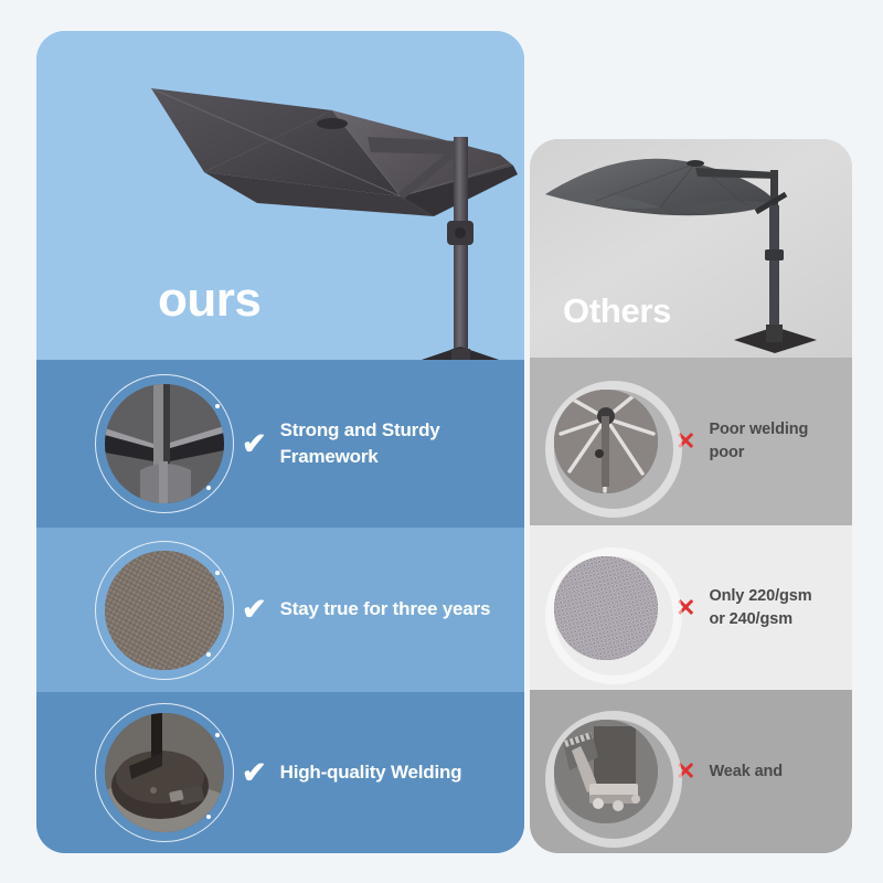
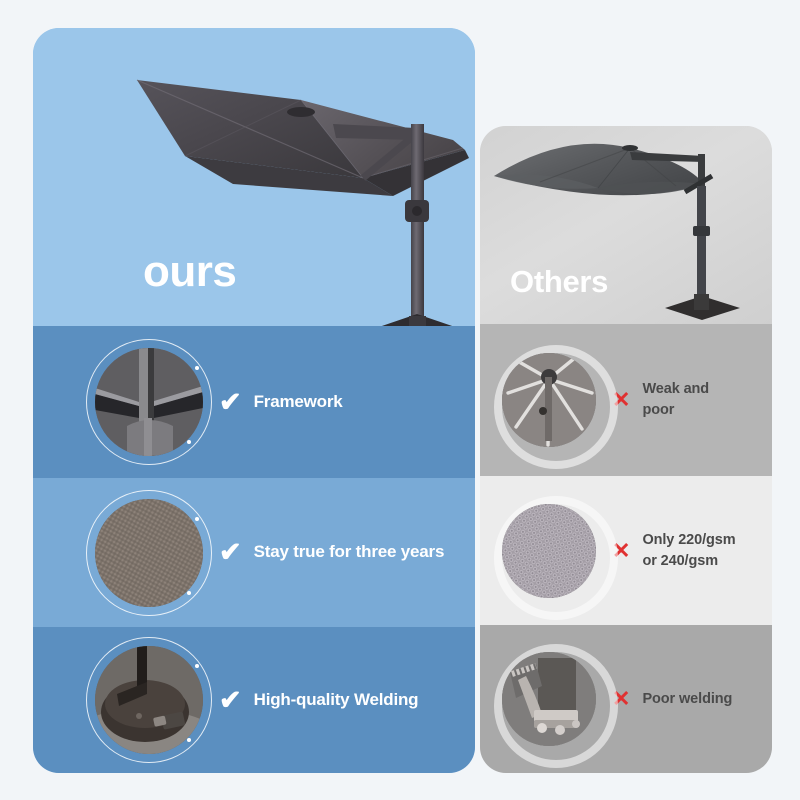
  ours
  ✔
- Strong and Sturdy
  Framework
  ✔
  Stay true for three years
  ✔
  High-quality Welding
  Others
  ✕
- Poor welding
+ Weak and
  poor
  ✕
  Only 220/gsm
  or 240/gsm
  ✕
- Weak and
+ Poor welding
